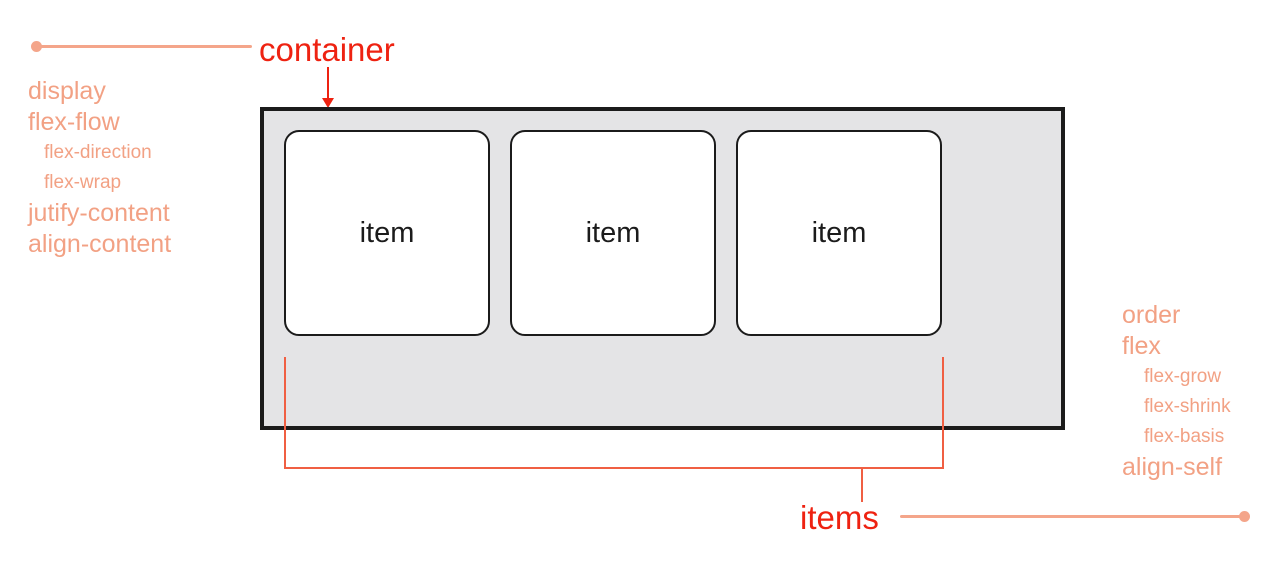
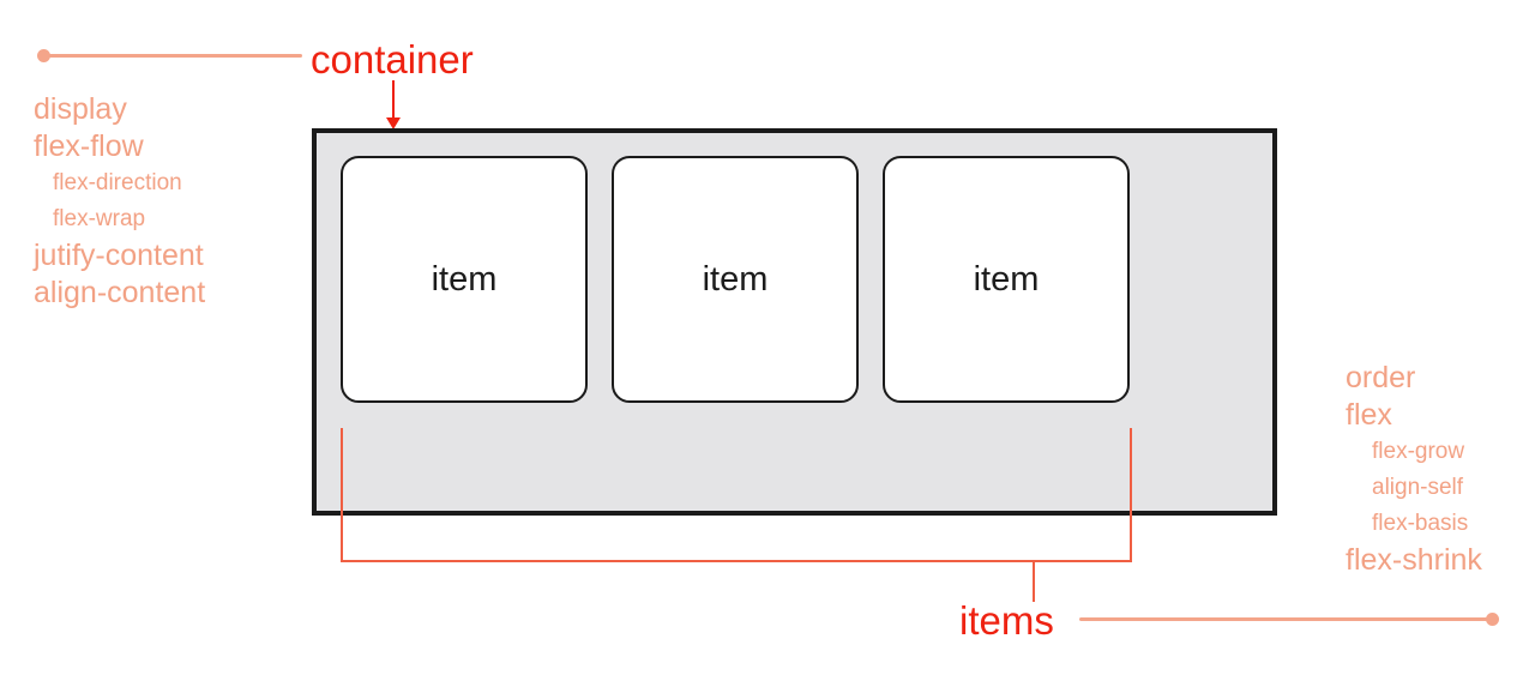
  container
  display
  flex-flow
  flex-direction
  flex-wrap
  jutify-content
  align-content
  item
  item
  item
  items
  order
  flex
  flex-grow
- flex-shrink
+ align-self
  flex-basis
- align-self
+ flex-shrink
